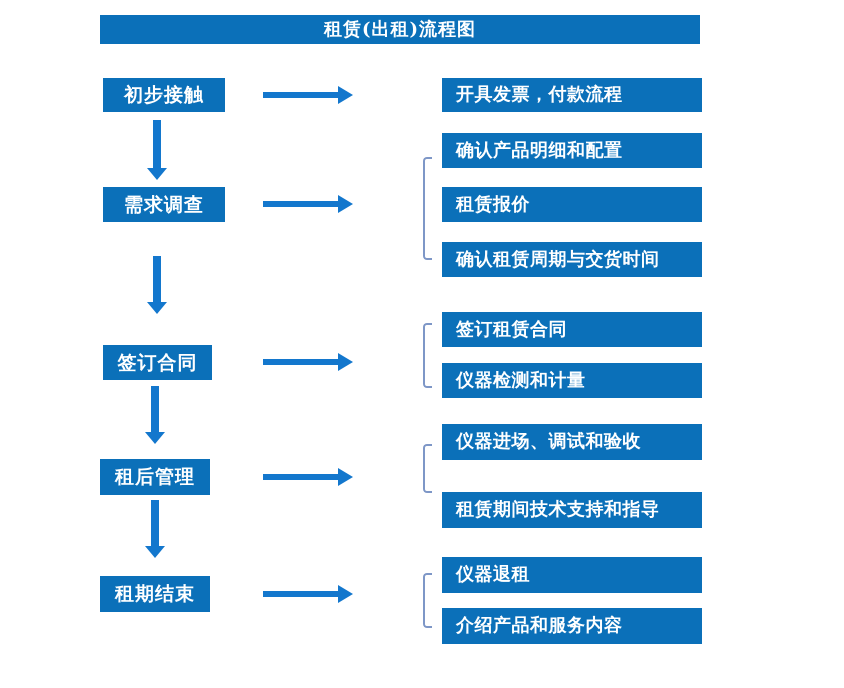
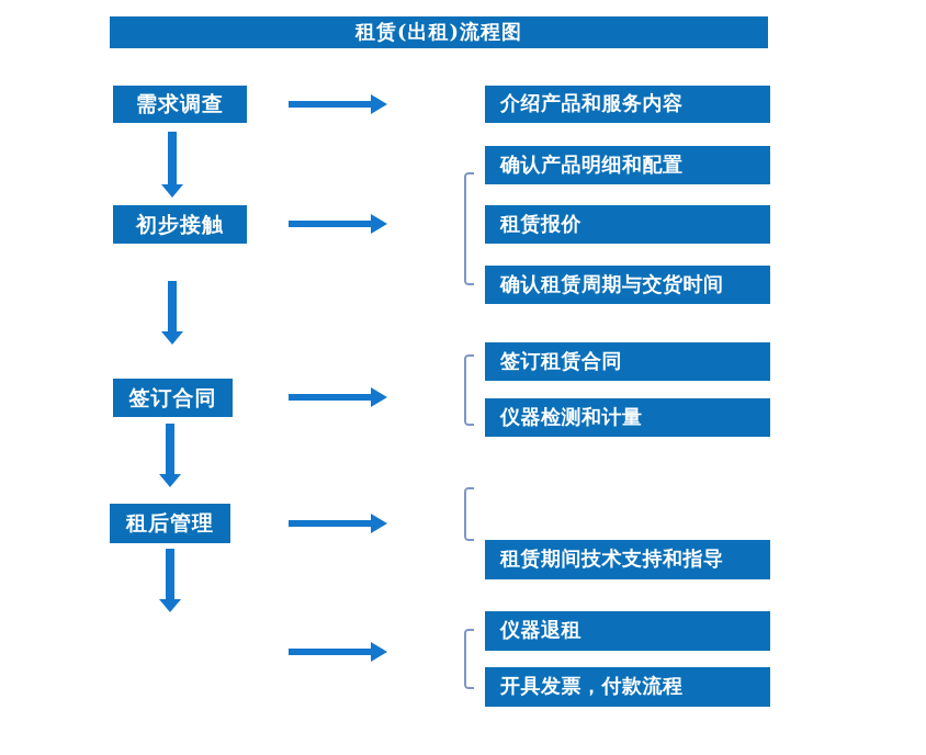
  租赁(出租)流程图
- 初步接触
+ 需求调查
- 开具发票，付款流程
+ 介绍产品和服务内容
- 需求调查
+ 初步接触
  确认产品明细和配置
  租赁报价
  确认租赁周期与交货时间
  签订合同
  签订租赁合同
  仪器检测和计量
  租后管理
- 仪器进场、调试和验收
  租赁期间技术支持和指导
- 租期结束
  仪器退租
- 介绍产品和服务内容
+ 开具发票，付款流程
